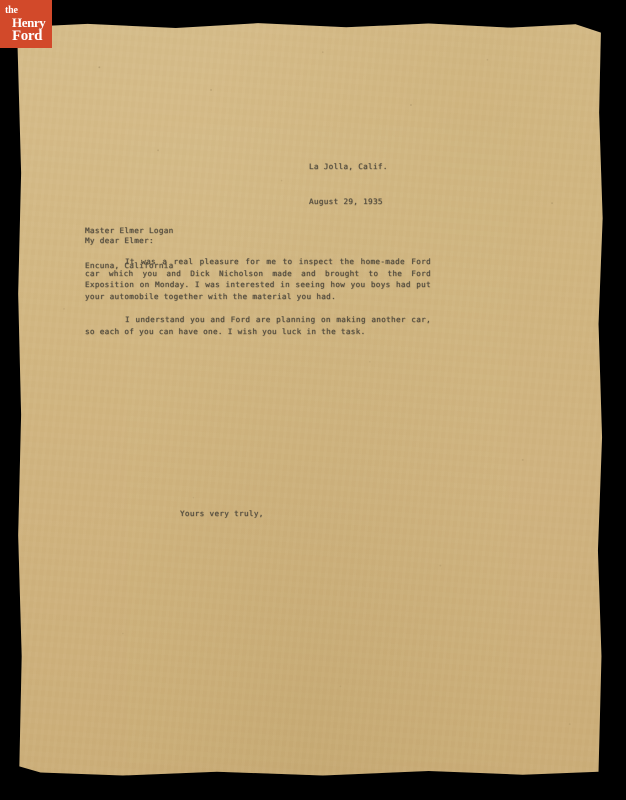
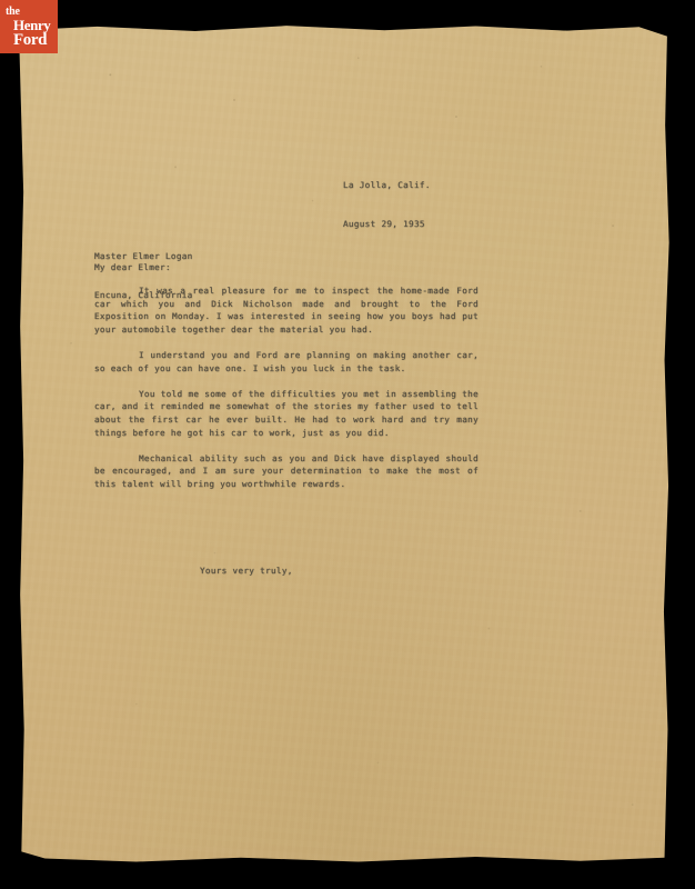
  La Jolla, Calif.
  August 29, 1935
  Master Elmer Logan
  Encuna, California
  My dear Elmer:
- It was a real pleasure for me to inspect the home-made Ford car which you and Dick Nicholson made and brought to the Ford Exposition on Monday. I was interested in seeing how you boys had put your automobile together with the material you had.
+ It was a real pleasure for me to inspect the home-made Ford car which you and Dick Nicholson made and brought to the Ford Exposition on Monday. I was interested in seeing how you boys had put your automobile together dear the material you had.
  I understand you and Ford are planning on making another car, so each of you can have one. I wish you luck in the task.
+ You told me some of the difficulties you met in assembling the car, and it reminded me somewhat of the stories my father used to tell about the first car he ever built. He had to work hard and try many things before he got his car to work, just as you did.
+ Mechanical ability such as you and Dick have displayed should be encouraged, and I am sure your determination to make the most of this talent will bring you worthwhile rewards.
  Yours very truly,
  the
  Henry
  Ford
